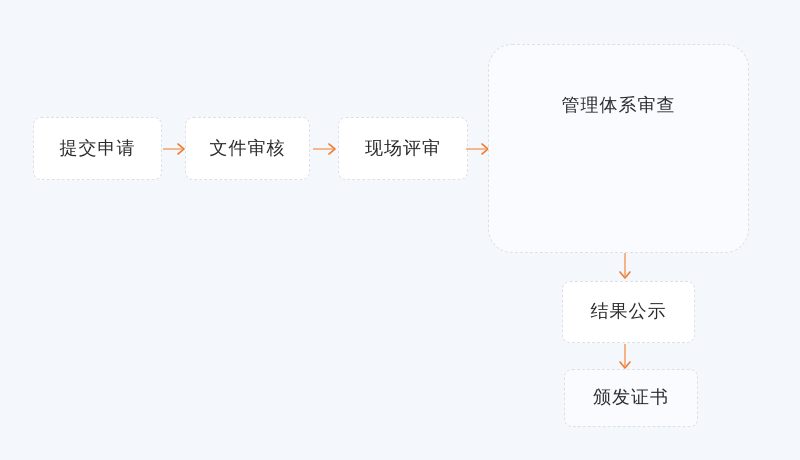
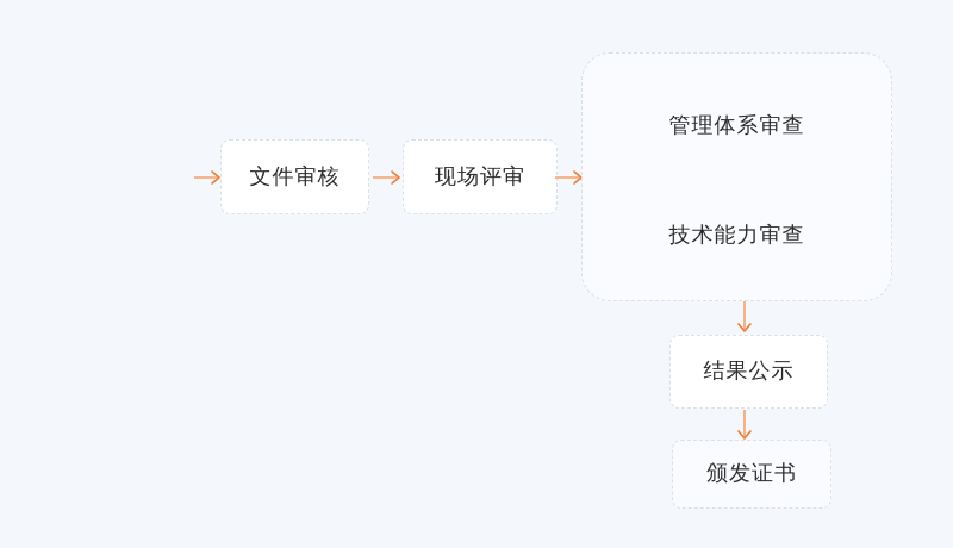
- 提交申请
  文件审核
  现场评审
  管理体系审查
+ 技术能力审查
  结果公示
  颁发证书
